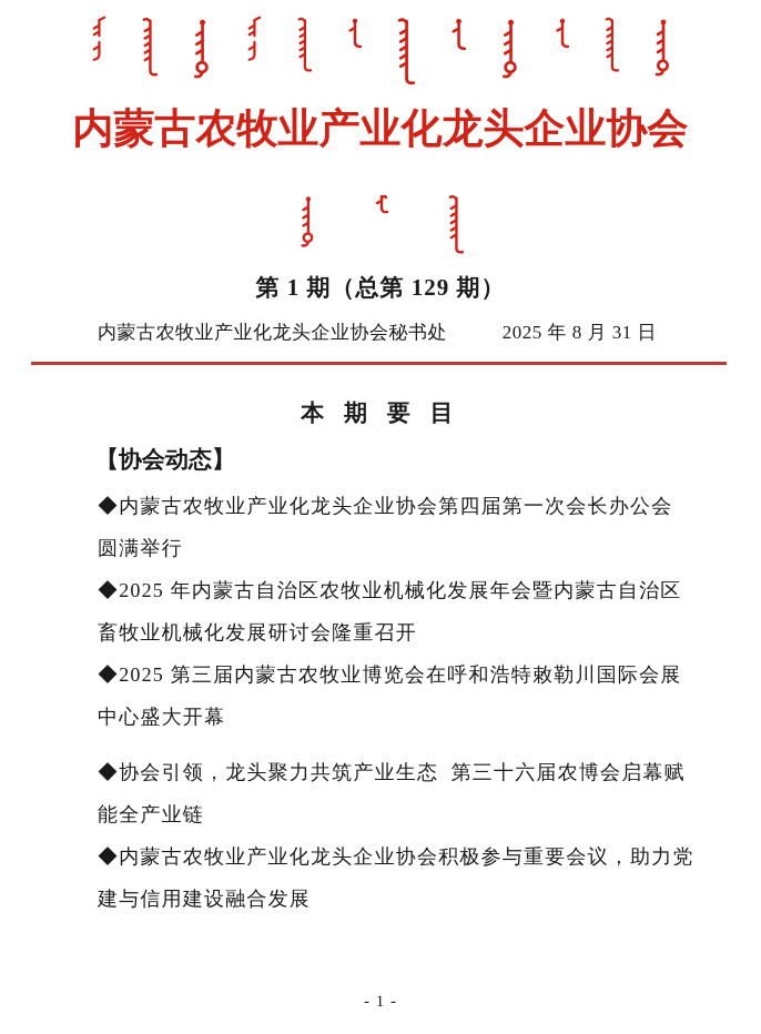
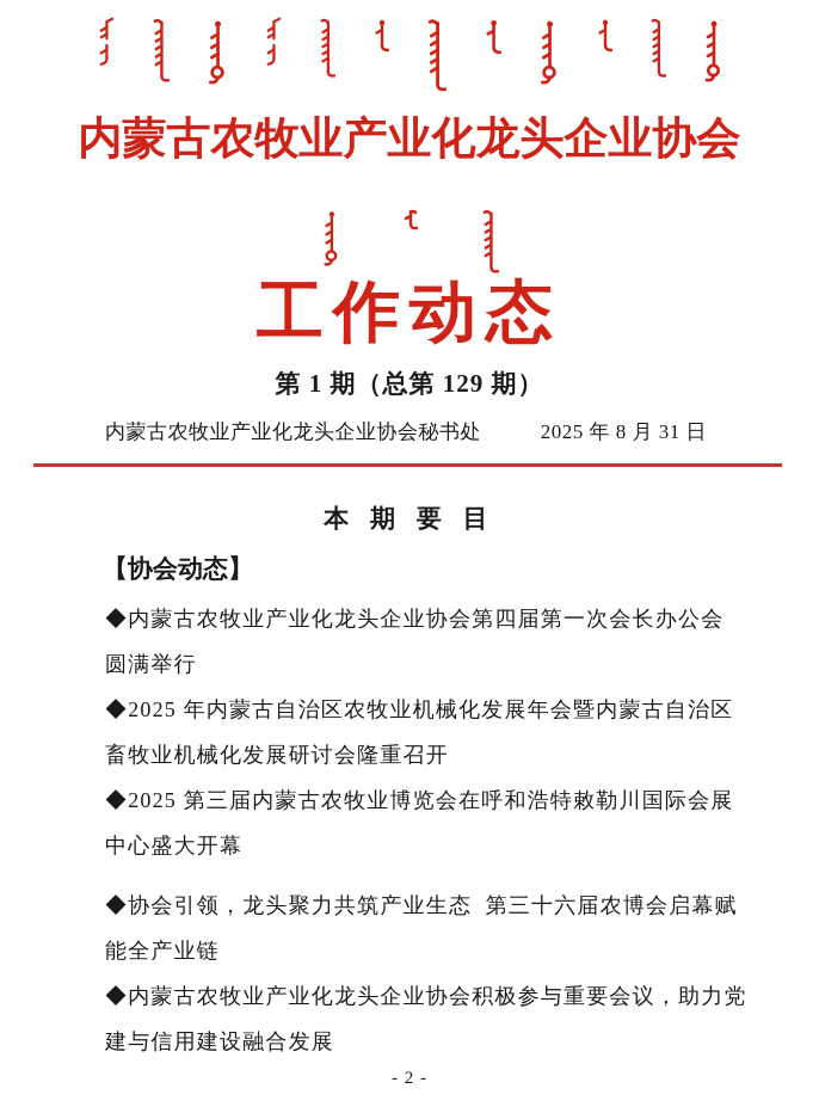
  内蒙古农牧业产业化龙头企业协会
+ 工作动态
  第 1 期（总第 129 期）
  内蒙古农牧业产业化龙头企业协会秘书处
  2025 年 8 月 31 日
  本 期 要 目
  【协会动态】
  ◆内蒙古农牧业产业化龙头企业协会第四届第一次会长办公会
  圆满举行
  ◆2025 年内蒙古自治区农牧业机械化发展年会暨内蒙古自治区
  畜牧业机械化发展研讨会隆重召开
  ◆2025 第三届内蒙古农牧业博览会在呼和浩特敕勒川国际会展
  中心盛大开幕
  ◆协会引领，龙头聚力共筑产业生态 第三十六届农博会启幕赋
  能全产业链
  ◆内蒙古农牧业产业化龙头企业协会积极参与重要会议，助力党
  建与信用建设融合发展
- - 1 -
+ - 2 -
